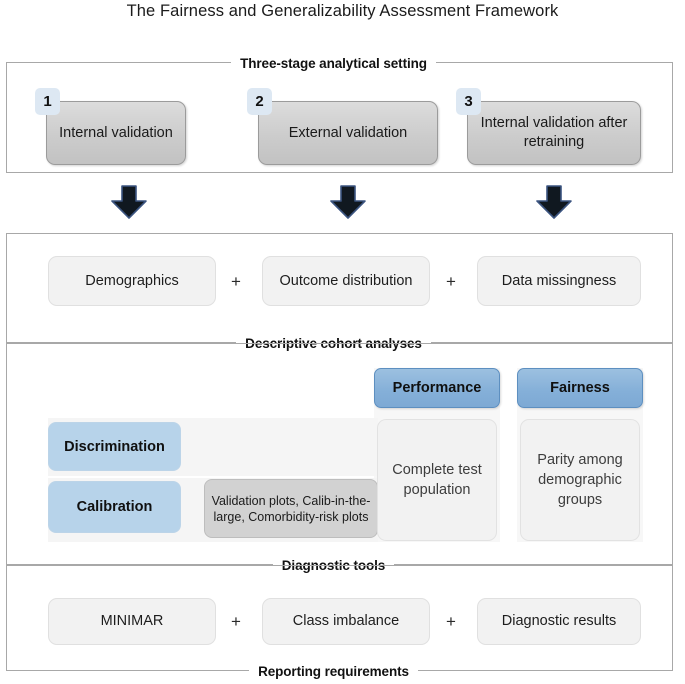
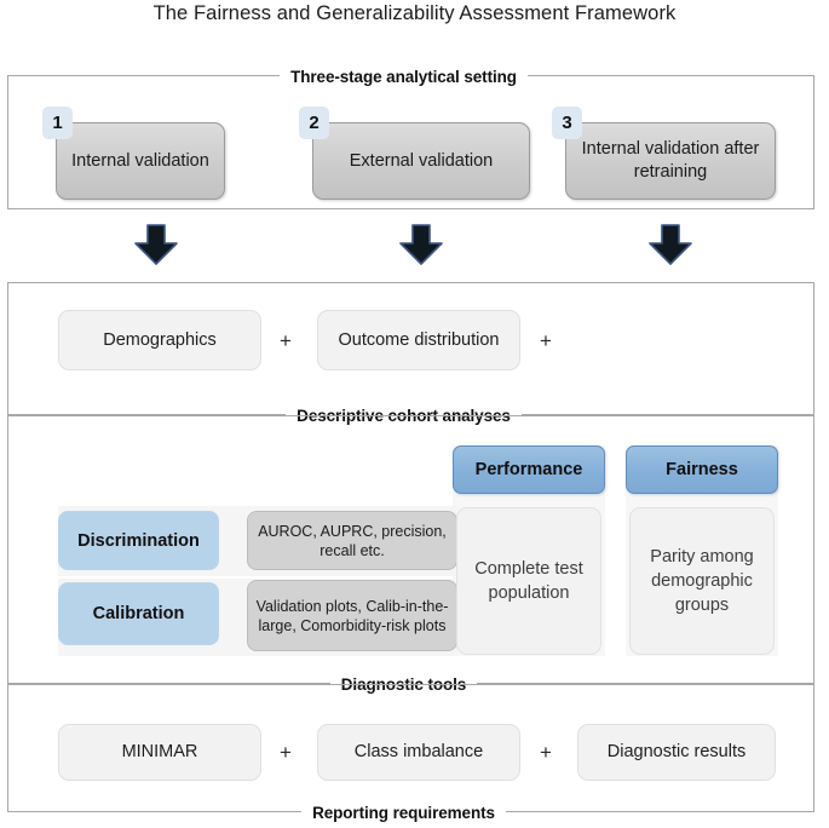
  The Fairness and Generalizability Assessment Framework
  Three-stage analytical setting
  Internal validation
  1
  External validation
  2
  Internal validation after retraining
  3
  Descriptive cohort analyses
  Demographics
  +
  Outcome distribution
  +
- Data missingness
  Diagnostic tools
  Performance
  Fairness
  Discrimination
+ AUROC, AUPRC, precision, recall etc.
  Calibration
  Validation plots, Calib-in-the-large, Comorbidity-risk plots
  Complete test population
  Parity among demographic groups
  Reporting requirements
  MINIMAR
  +
  Class imbalance
  +
  Diagnostic results
